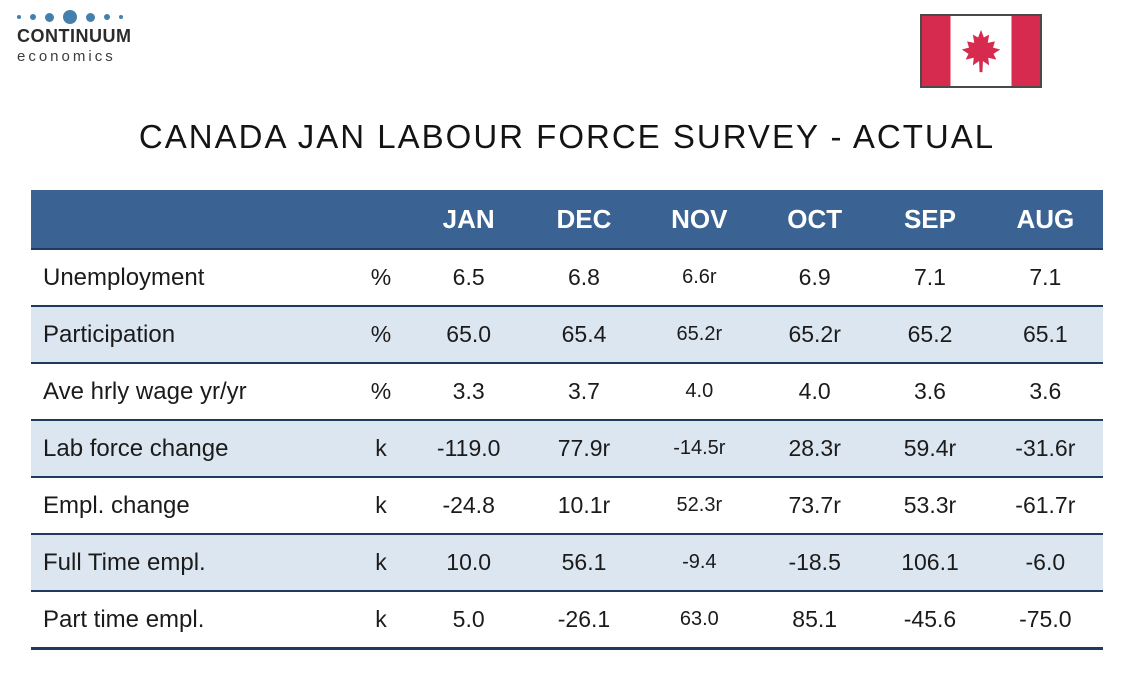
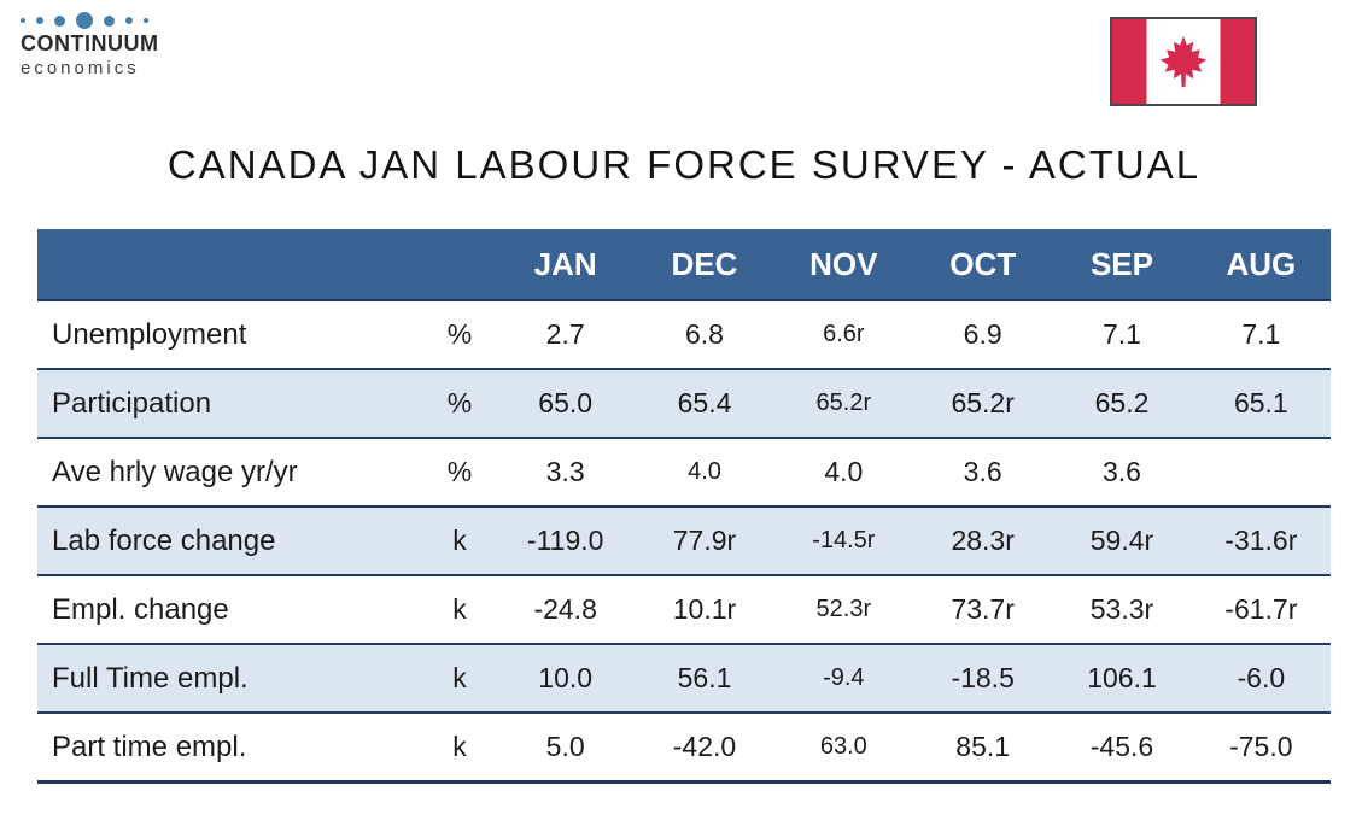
  CONTINUUM
  economics
  CANADA JAN LABOUR FORCE SURVEY - ACTUAL
  JAN
  DEC
  NOV
  OCT
  SEP
  AUG
  Unemployment
  %
- 6.5
+ 2.7
  6.8
  6.6r
  6.9
  7.1
  7.1
  Participation
  %
  65.0
  65.4
  65.2r
  65.2r
  65.2
  65.1
  Ave hrly wage yr/yr
  %
  3.3
- 3.7
  4.0
  4.0
  3.6
  3.6
  Lab force change
  k
  -119.0
  77.9r
  -14.5r
  28.3r
  59.4r
  -31.6r
  Empl. change
  k
  -24.8
  10.1r
  52.3r
  73.7r
  53.3r
  -61.7r
  Full Time empl.
  k
  10.0
  56.1
  -9.4
  -18.5
  106.1
  -6.0
  Part time empl.
  k
  5.0
- -26.1
+ -42.0
  63.0
  85.1
  -45.6
  -75.0
